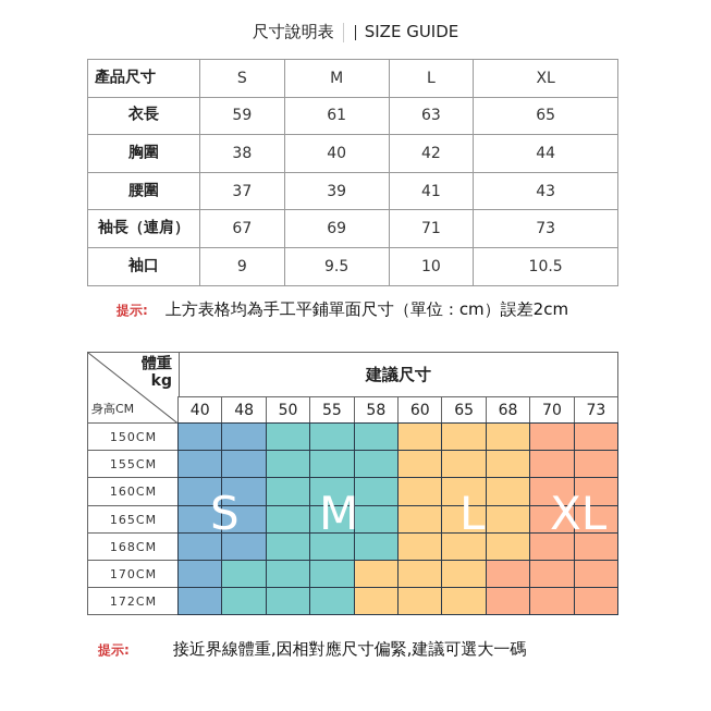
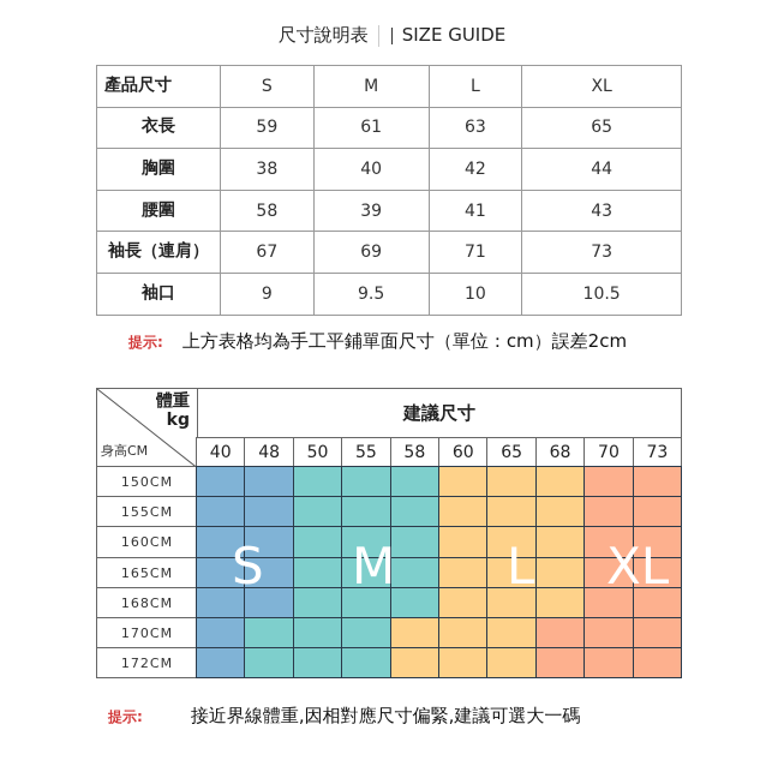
  尺寸說明表 SIZE GUIDE
  產品尺寸	S	M	L	XL
  衣長	59	61	63	65
  胸圍	38	40	42	44
- 腰圍	37	39	41	43
+ 腰圍	58	39	41	43
  袖長（連肩）	67	69	71	73
  袖口	9	9.5	10	10.5
  提示: 上方表格均為手工平鋪單面尺寸（單位：cm）誤差2cm
  體重
  kg
  身高CM
  建議尺寸
  40
  48
  50
  55
  58
  60
  65
  68
  70
  73
  150CM
  155CM
  160CM
  165CM
  168CM
  170CM
  172CM
  S
  M
  L
  XL
  提示: 接近界線體重,因相對應尺寸偏緊,建議可選大一碼
